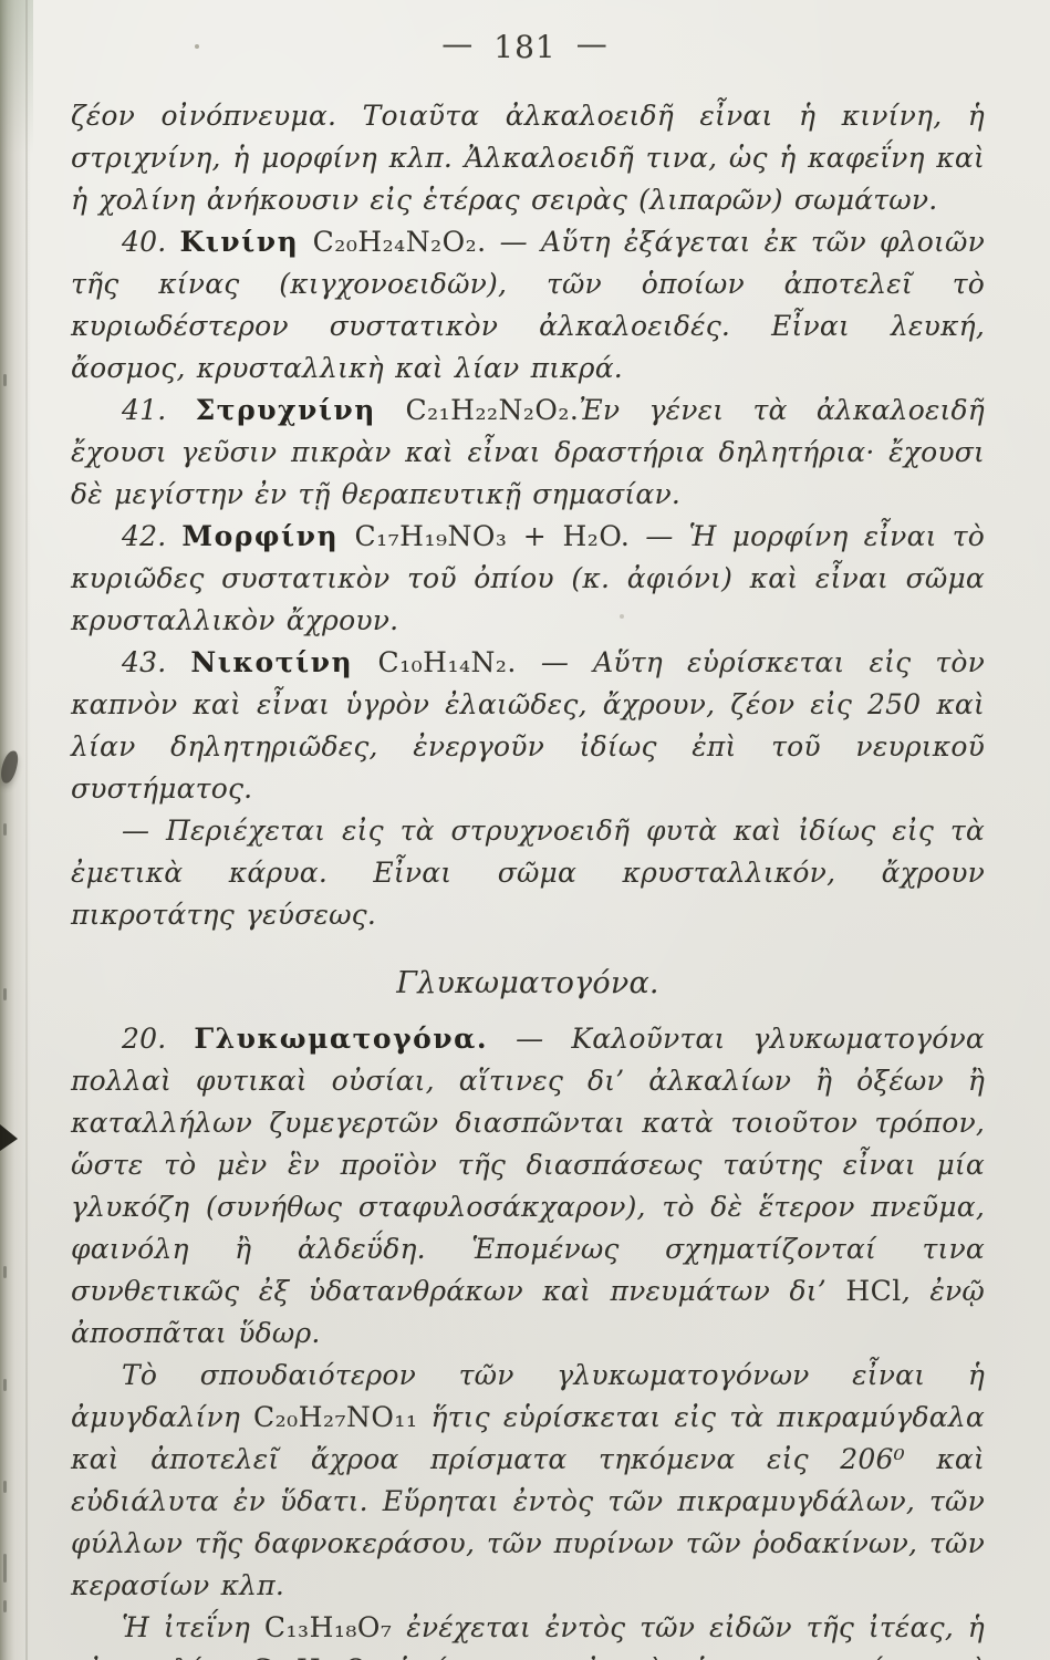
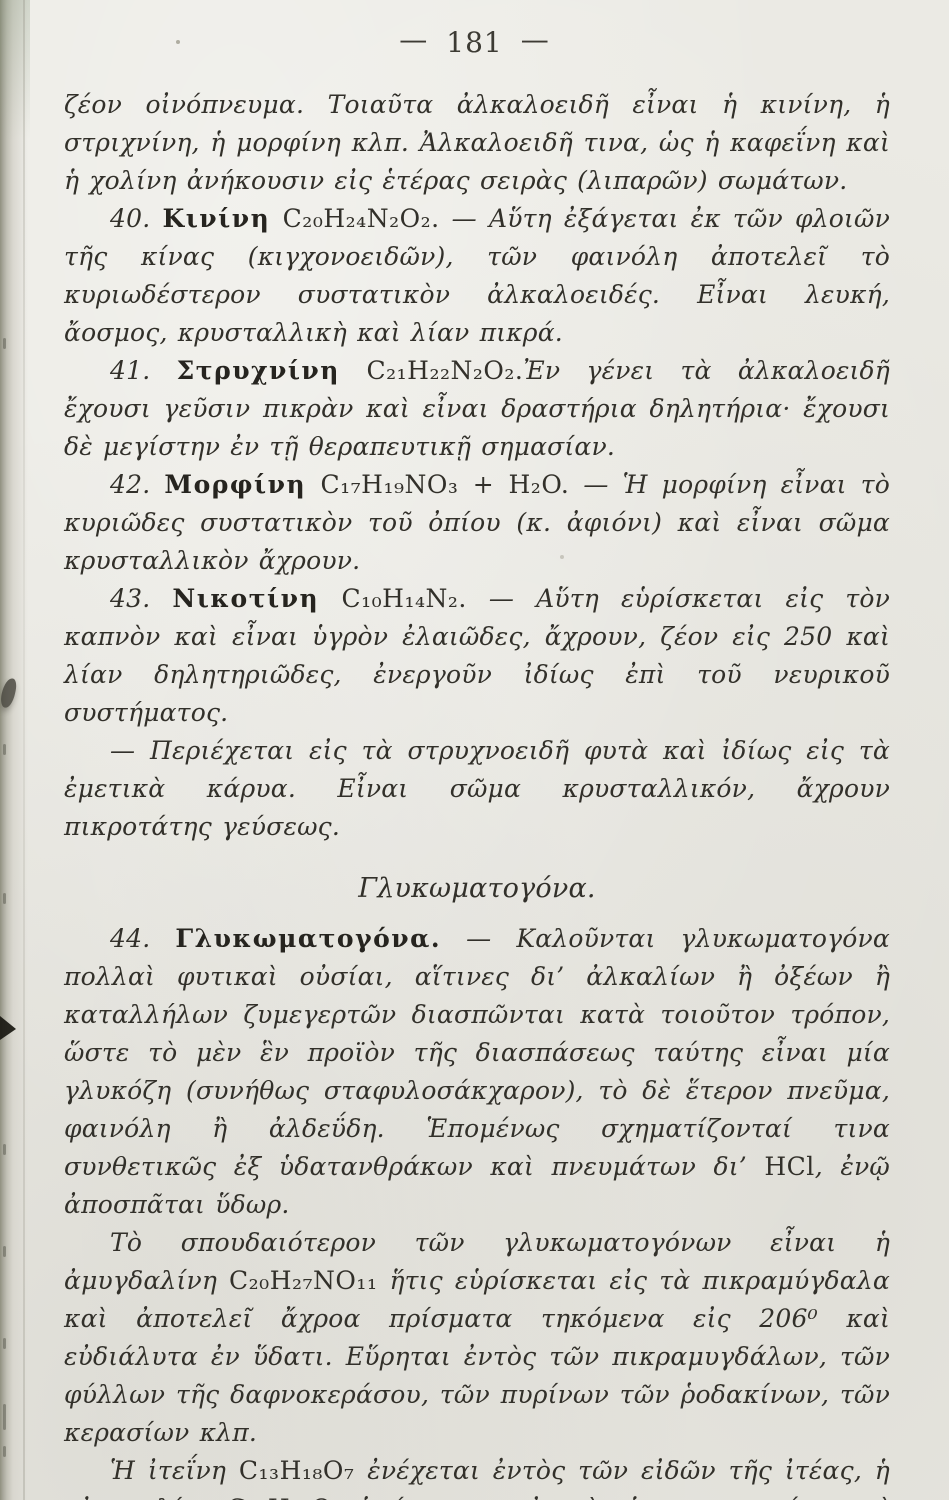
  — 181 —
  ζέον οἰνόπνευμα. Τοιαῦτα ἀλκαλοειδῆ εἶναι ἡ κινίνη, ἡ στριχνίνη, ἡ μορφίνη κλπ. Ἀλκαλοειδῆ τινα, ὡς ἡ καφεΐνη καὶ ἡ χολίνη ἀνήκουσιν εἰς ἑτέρας σειρὰς (λιπαρῶν) σωμάτων.
- 40. Κινίνη C₂₀H₂₄N₂O₂. — Αὕτη ἐξάγεται ἐκ τῶν φλοιῶν τῆς κίνας (κιγχονοειδῶν), τῶν ὁποίων ἀποτελεῖ τὸ κυριωδέστερον συστατικὸν ἀλκαλοειδές. Εἶναι λευκή, ἄοσμος, κρυσταλλικὴ καὶ λίαν πικρά.
+ 40. Κινίνη C₂₀H₂₄N₂O₂. — Αὕτη ἐξάγεται ἐκ τῶν φλοιῶν τῆς κίνας (κιγχονοειδῶν), τῶν φαινόλη ἀποτελεῖ τὸ κυριωδέστερον συστατικὸν ἀλκαλοειδές. Εἶναι λευκή, ἄοσμος, κρυσταλλικὴ καὶ λίαν πικρά.
  41. Στρυχνίνη C₂₁H₂₂N₂O₂.Ἐν γένει τὰ ἀλκαλοειδῆ ἔχουσι γεῦσιν πικρὰν καὶ εἶναι δραστήρια δηλητήρια· ἔχουσι δὲ μεγίστην ἐν τῇ θεραπευτικῇ σημασίαν.
  42. Μορφίνη C₁₇H₁₉NO₃ + H₂O. — Ἡ μορφίνη εἶναι τὸ κυριῶδες συστατικὸν τοῦ ὀπίου (κ. ἀφιόνι) καὶ εἶναι σῶμα κρυσταλλικὸν ἄχρουν.
  43. Νικοτίνη C₁₀H₁₄N₂. — Αὕτη εὑρίσκεται εἰς τὸν καπνὸν καὶ εἶναι ὑγρὸν ἐλαιῶδες, ἄχρουν, ζέον εἰς 250 καὶ λίαν δηλητηριῶδες, ἐνεργοῦν ἰδίως ἐπὶ τοῦ νευρικοῦ συστήματος.
  — Περιέχεται εἰς τὰ στρυχνοειδῆ φυτὰ καὶ ἰδίως εἰς τὰ ἐμετικὰ κάρυα. Εἶναι σῶμα κρυσταλλικόν, ἄχρουν πικροτάτης γεύσεως.
  Γλυκωματογόνα.
- 20. Γλυκωματογόνα. — Καλοῦνται γλυκωματογόνα πολλαὶ φυτικαὶ οὐσίαι, αἵτινες δι’ ἀλκαλίων ἢ ὀξέων ἢ καταλλήλων ζυμεγερτῶν διασπῶνται κατὰ τοιοῦτον τρόπον, ὥστε τὸ μὲν ἓν προϊὸν τῆς διασπάσεως ταύτης εἶναι μία γλυκόζη (συνήθως σταφυλοσάκχαρον), τὸ δὲ ἕτερον πνεῦμα, φαινόλη ἢ ἀλδεΰδη. Ἑπομένως σχηματίζονταί τινα συνθετικῶς ἐξ ὑδατανθράκων καὶ πνευμάτων δι’ HCl, ἐνῷ ἀποσπᾶται ὕδωρ.
+ 44. Γλυκωματογόνα. — Καλοῦνται γλυκωματογόνα πολλαὶ φυτικαὶ οὐσίαι, αἵτινες δι’ ἀλκαλίων ἢ ὀξέων ἢ καταλλήλων ζυμεγερτῶν διασπῶνται κατὰ τοιοῦτον τρόπον, ὥστε τὸ μὲν ἓν προϊὸν τῆς διασπάσεως ταύτης εἶναι μία γλυκόζη (συνήθως σταφυλοσάκχαρον), τὸ δὲ ἕτερον πνεῦμα, φαινόλη ἢ ἀλδεΰδη. Ἑπομένως σχηματίζονταί τινα συνθετικῶς ἐξ ὑδατανθράκων καὶ πνευμάτων δι’ HCl, ἐνῷ ἀποσπᾶται ὕδωρ.
  Τὸ σπουδαιότερον τῶν γλυκωματογόνων εἶναι ἡ ἀμυγδαλίνη C₂₀H₂₇NO₁₁ ἥτις εὑρίσκεται εἰς τὰ πικραμύγδαλα καὶ ἀποτελεῖ ἄχροα πρίσματα τηκόμενα εἰς 206⁰ καὶ εὐδιάλυτα ἐν ὕδατι. Εὕρηται ἐντὸς τῶν πικραμυγδάλων, τῶν φύλλων τῆς δαφνοκεράσου, τῶν πυρίνων τῶν ῥοδακίνων, τῶν κερασίων κλπ.
